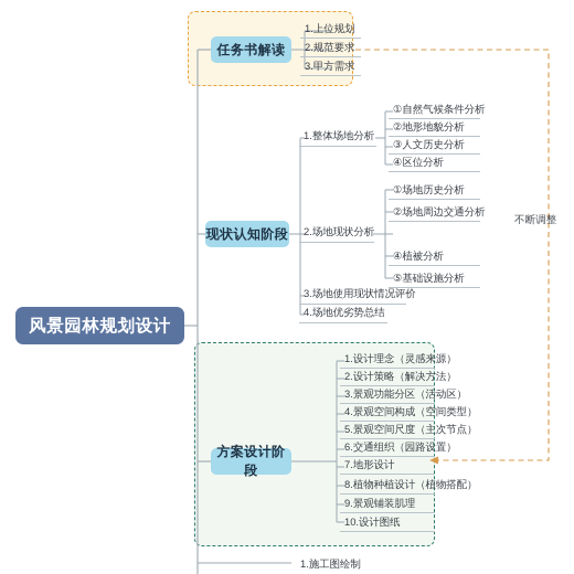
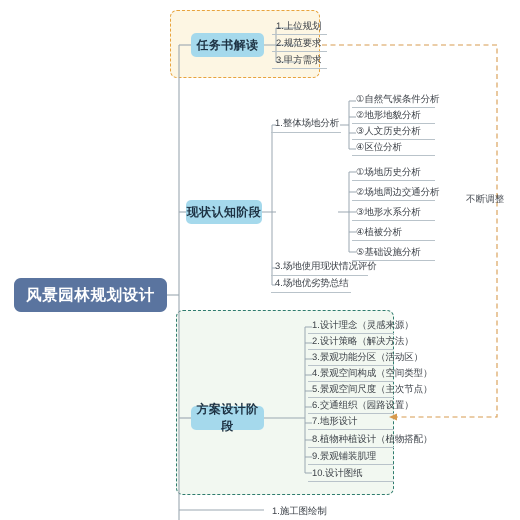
  风景园林规划设计
  任务书解读
  现状认知阶段
  方案设计阶段
  1.上位规划
  2.规范要求
  3.甲方需求
  1.整体场地分析
- 2.场地现状分析
  3.场地使用现状情况评价
  4.场地优劣势总结
  ①自然气候条件分析
  ②地形地貌分析
  ③人文历史分析
  ④区位分析
  ①场地历史分析
  ②场地周边交通分析
+ ③地形水系分析
  ④植被分析
  ⑤基础设施分析
  1.设计理念（灵感来源）
  2.设计策略（解决方法）
  3.景观功能分区（活动区）
  4.景观空间构成（空间类型）
  5.景观空间尺度（主次节点）
  6.交通组织（园路设置）
  7.地形设计
  8.植物种植设计（植物搭配）
  9.景观铺装肌理
  10.设计图纸
  1.施工图绘制
  不断调整
